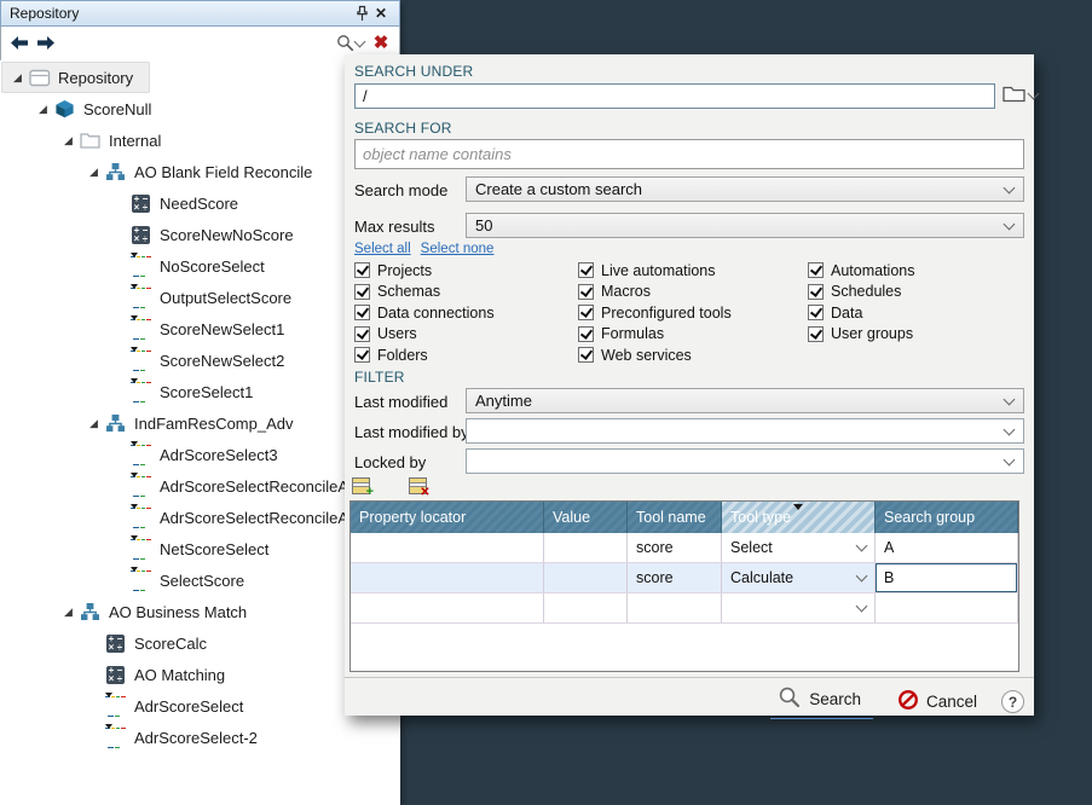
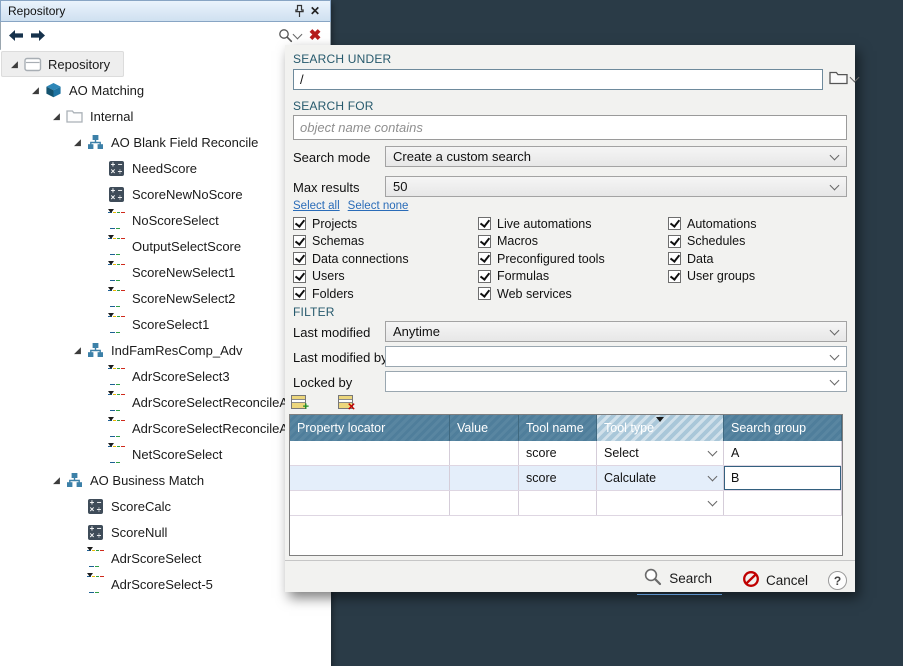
  Repository
  ✕
  ✖
  ◢
  Repository
  ◢
- ScoreNull
+ AO Matching
  ◢
  Internal
  ◢
  AO Blank Field Reconcile
  +
  −
  ×
  ÷
  NeedScore
  +
  −
  ×
  ÷
  ScoreNewNoScore
  NoScoreSelect
  OutputSelectScore
  ScoreNewSelect1
  ScoreNewSelect2
  ScoreSelect1
  ◢
  IndFamResComp_Adv
  AdrScoreSelect3
  AdrScoreSelectReconcileA
  AdrScoreSelectReconcileA
  NetScoreSelect
- SelectScore
  ◢
  AO Business Match
  +
  −
  ×
  ÷
  ScoreCalc
  +
  −
  ×
  ÷
- AO Matching
+ ScoreNull
  AdrScoreSelect
- AdrScoreSelect-2
+ AdrScoreSelect-5
  SEARCH UNDER
  /
  SEARCH FOR
  object name contains
  Search mode
  Create a custom search
  Max results
  50
  Select all
  Select none
  Projects
  Schemas
  Data connections
  Users
  Folders
  Live automations
  Macros
  Preconfigured tools
  Formulas
  Web services
  Automations
  Schedules
  Data
  User groups
  FILTER
  Last modified
  Anytime
  Last modified b
  Locked by
  +
  ✕
  Property locator
  Value
  Tool name
  Tool type
  Search group
  score
  Select
  A
  score
  Calculate
  B
  Search
  Cancel
  ?
